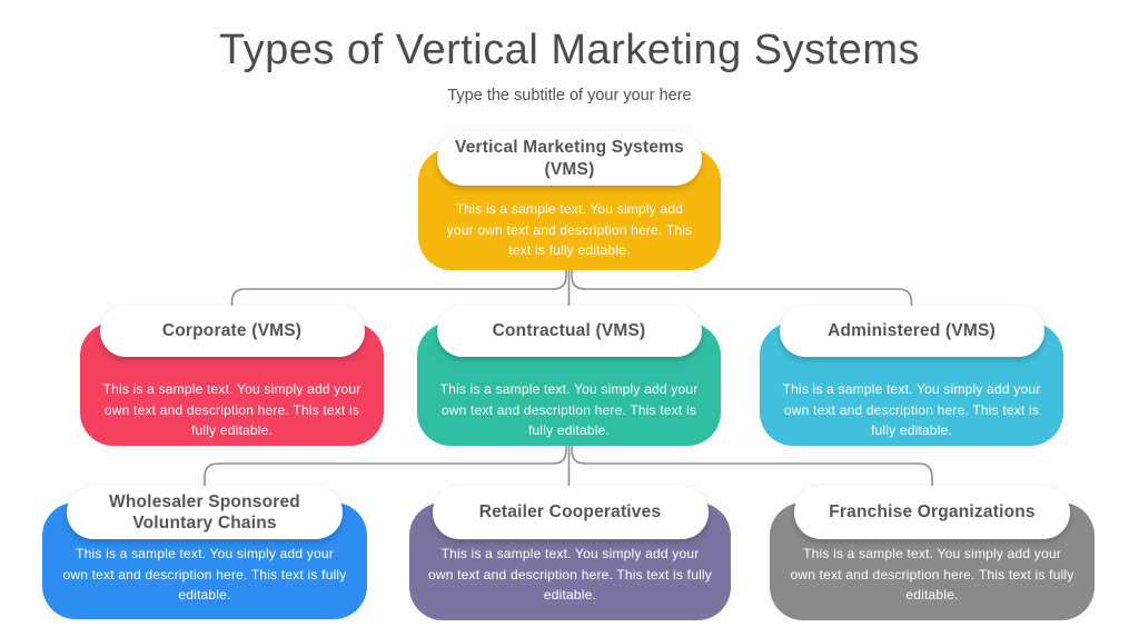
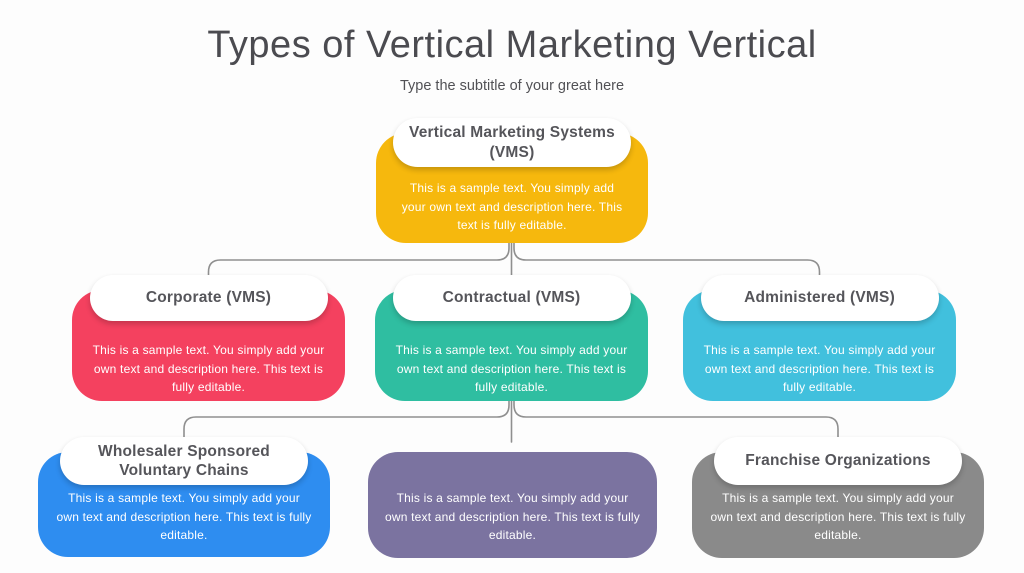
- Types of Vertical Marketing Systems
+ Types of Vertical Marketing Vertical
- Type the subtitle of your your here
+ Type the subtitle of your great here
  This is a sample text. You simply add your own text and description here. This text is fully editable.
  Vertical Marketing Systems (VMS)
  This is a sample text. You simply add your own text and description here. This text is fully editable.
  Corporate (VMS)
  This is a sample text. You simply add your own text and description here. This text is fully editable.
  Contractual (VMS)
  This is a sample text. You simply add your own text and description here. This text is fully editable.
  Administered (VMS)
  This is a sample text. You simply add your own text and description here. This text is fully editable.
  Wholesaler Sponsored Voluntary Chains
  This is a sample text. You simply add your own text and description here. This text is fully editable.
- Retailer Cooperatives
  This is a sample text. You simply add your own text and description here. This text is fully editable.
  Franchise Organizations
